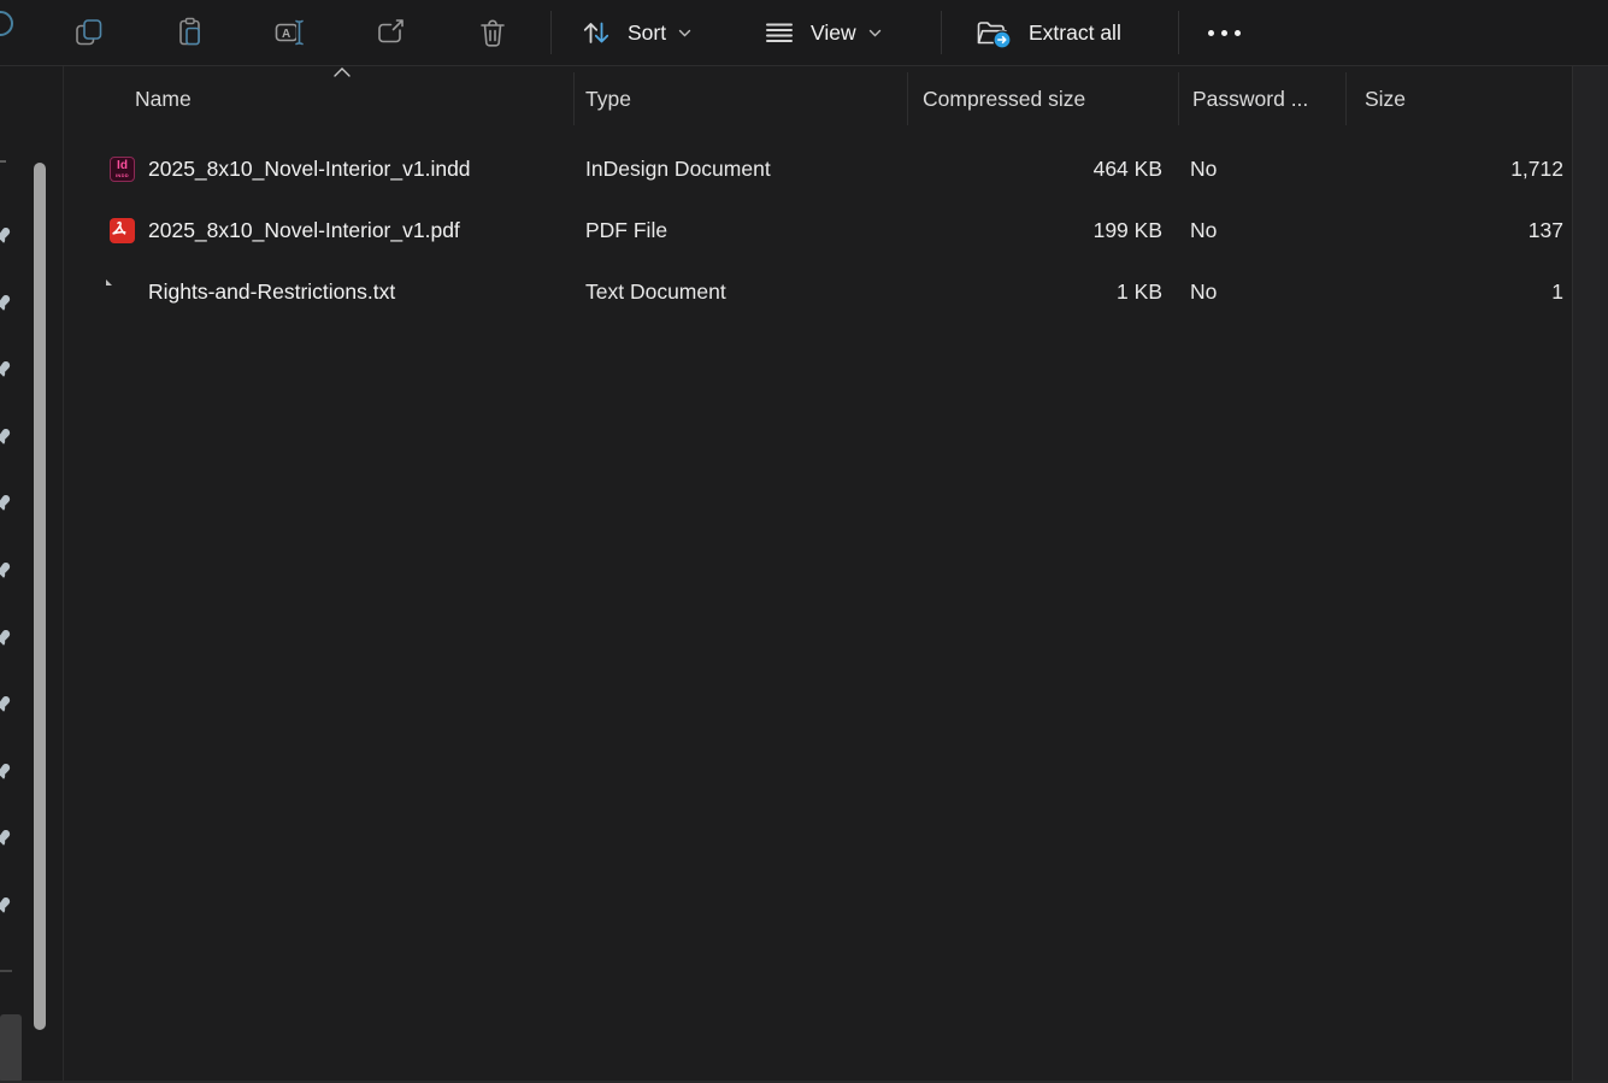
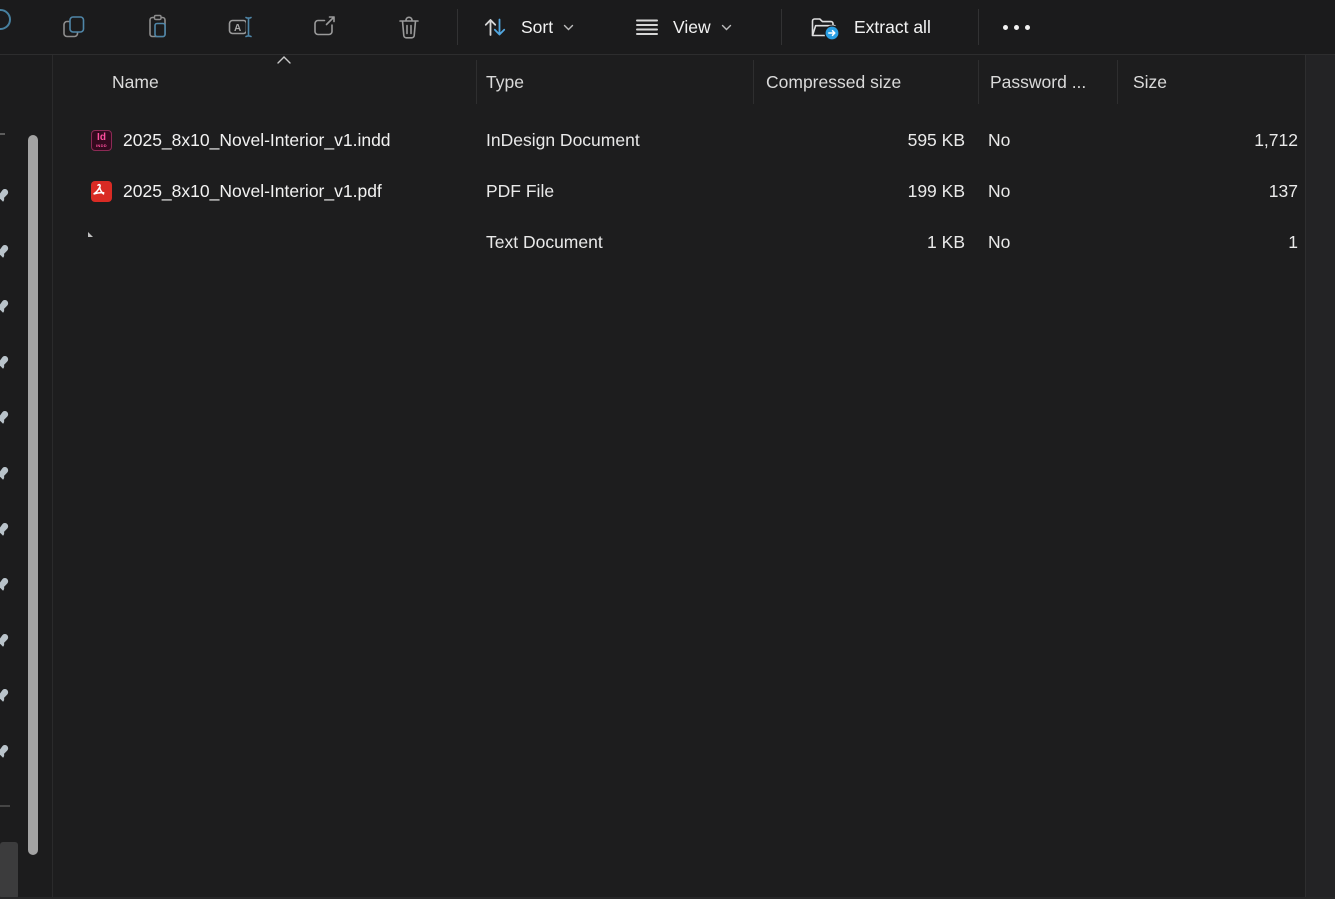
  A
  Sort
  View
  Extract all
  Name
  Type
  Compressed size
  Password ...
  Size
  Id
  2025_8x10_Novel-Interior_v1.indd
  InDesign Document
- 464 KB
+ 595 KB
  No
  1,712
  2025_8x10_Novel-Interior_v1.pdf
  PDF File
  199 KB
  No
  137
- Rights-and-Restrictions.txt
  Text Document
  1 KB
  No
  1
